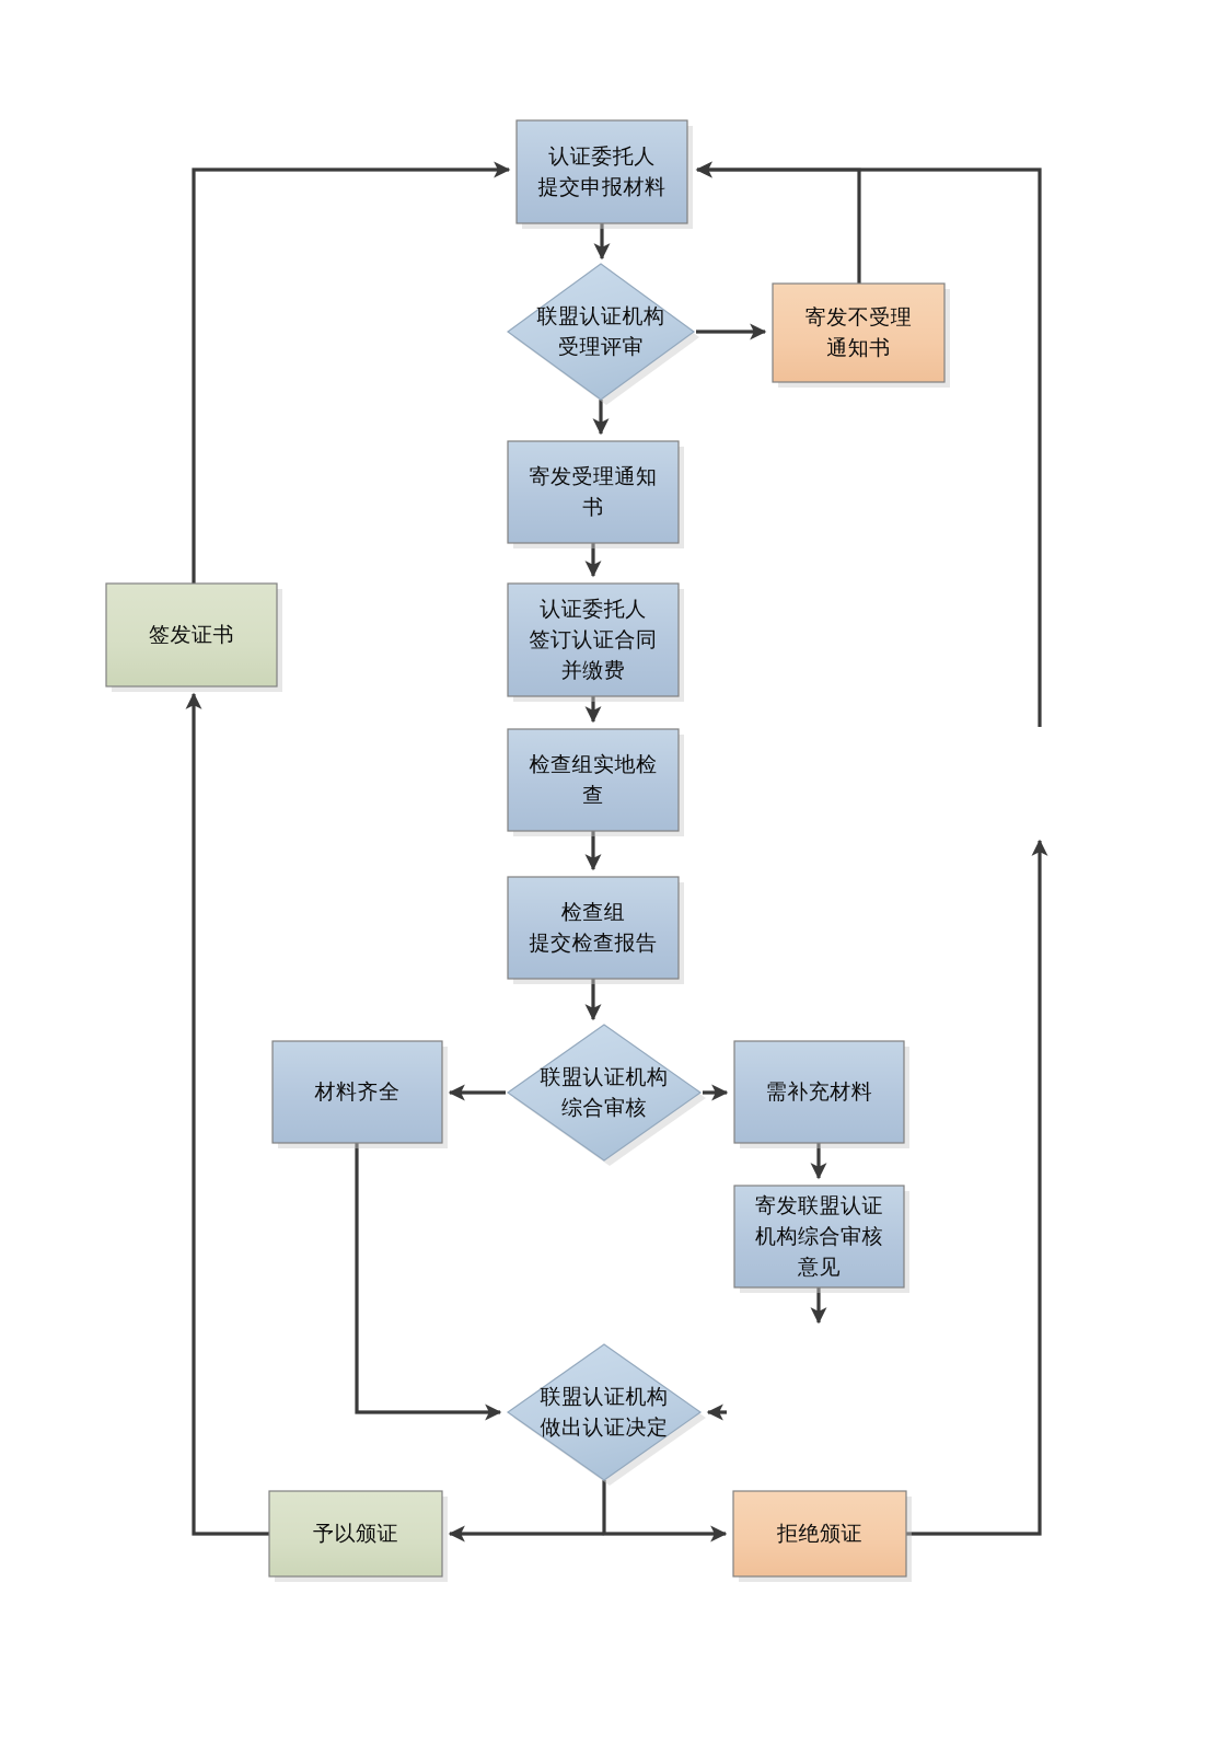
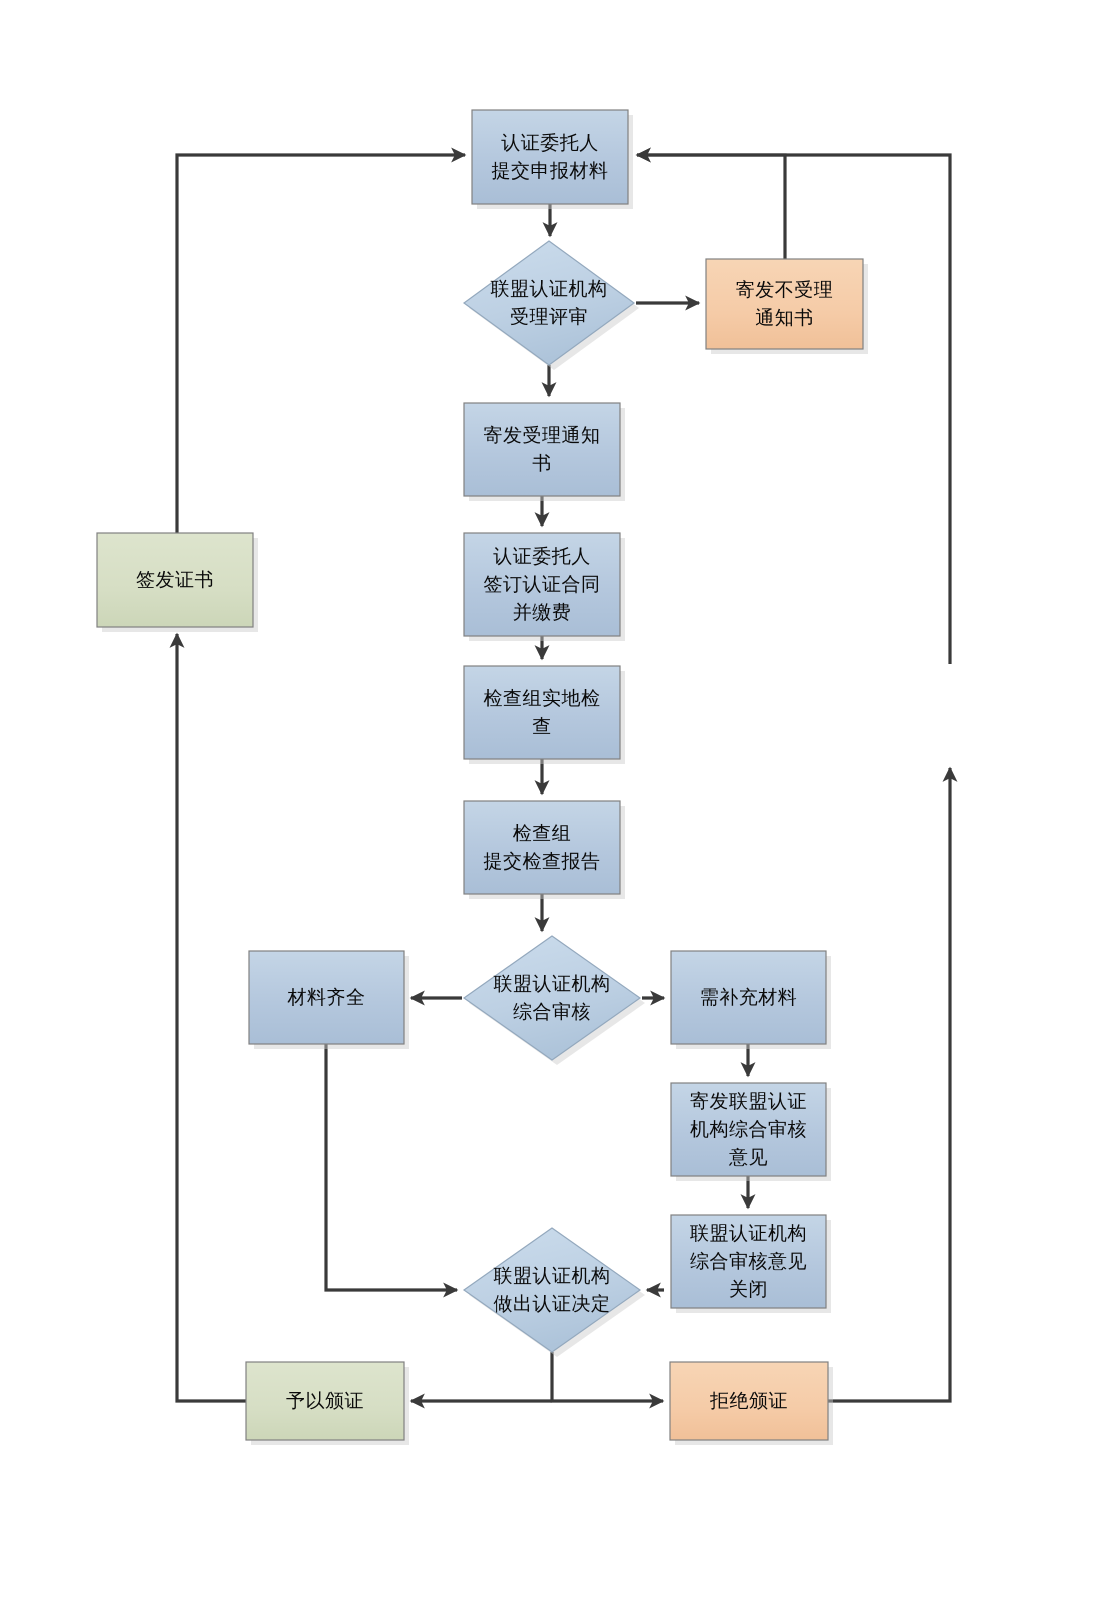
  认证委托人提交申报材料
  联盟认证机构受理评审
  寄发不受理通知书
  寄发受理通知书
  认证委托人签订认证合同并缴费
  检查组实地检查
  检查组提交检查报告
  联盟认证机构综合审核
  材料齐全
  需补充材料
  寄发联盟认证机构综合审核意见
+ 联盟认证机构综合审核意见关闭
  联盟认证机构做出认证决定
  予以颁证
  拒绝颁证
  签发证书
